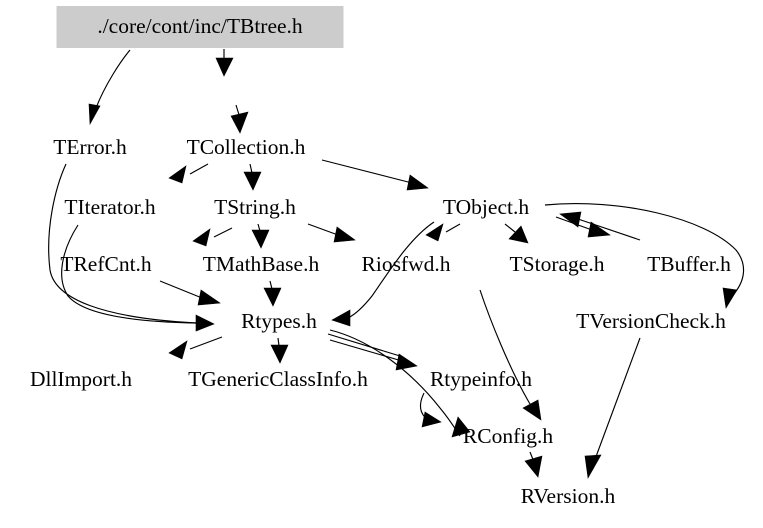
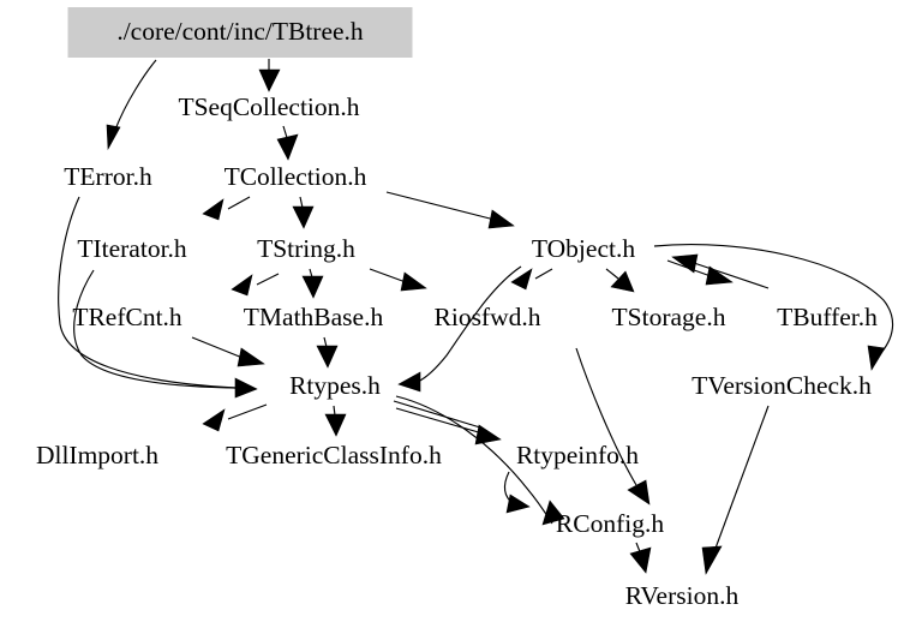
  ./core/cont/inc/TBtree.h
+ TSeqCollection.h
  TError.h
  TCollection.h
  TIterator.h
  TString.h
  TObject.h
  TRefCnt.h
  TMathBase.h
  Riosfwd.h
  TStorage.h
  TBuffer.h
  Rtypes.h
  TVersionCheck.h
  DllImport.h
  TGenericClassInfo.h
  Rtypeinfo.h
  RConfig.h
  RVersion.h
